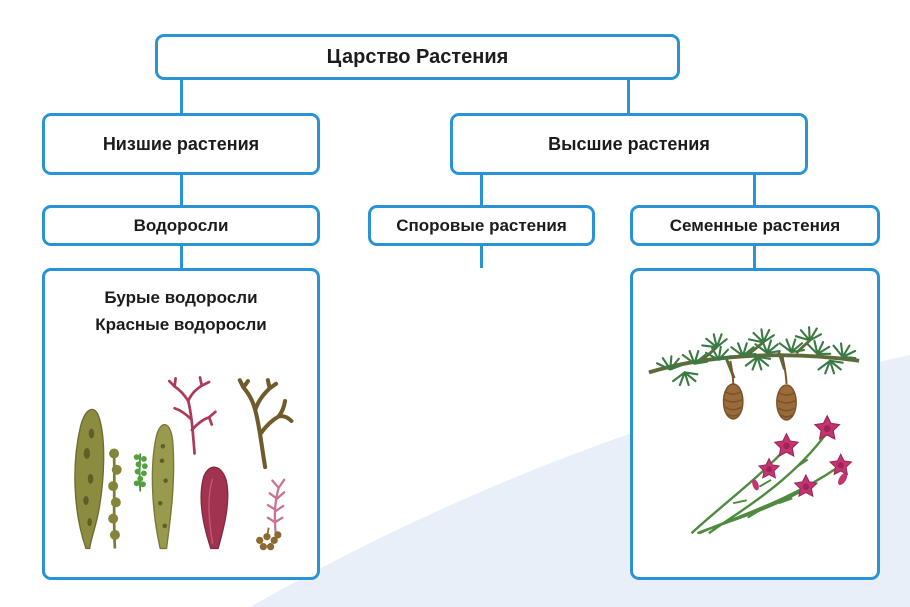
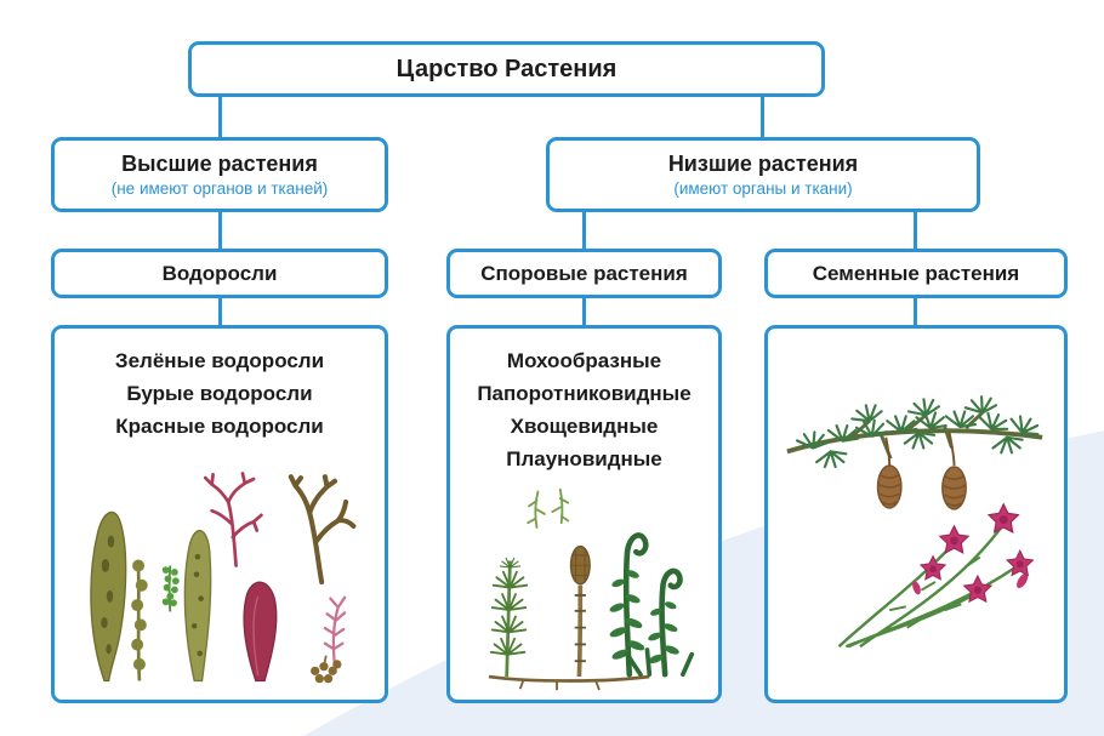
  Царство Растения
- Низшие растения
+ Высшие растения
+ (не имеют органов и тканей)
- Высшие растения
+ Низшие растения
+ (имеют органы и ткани)
  Водоросли
  Споровые растения
  Семенные растения
+ Зелёные водоросли
  Бурые водоросли
  Красные водоросли
+ Мохообразные
+ Папоротниковидные
+ Хвощевидные
+ Плауновидные
